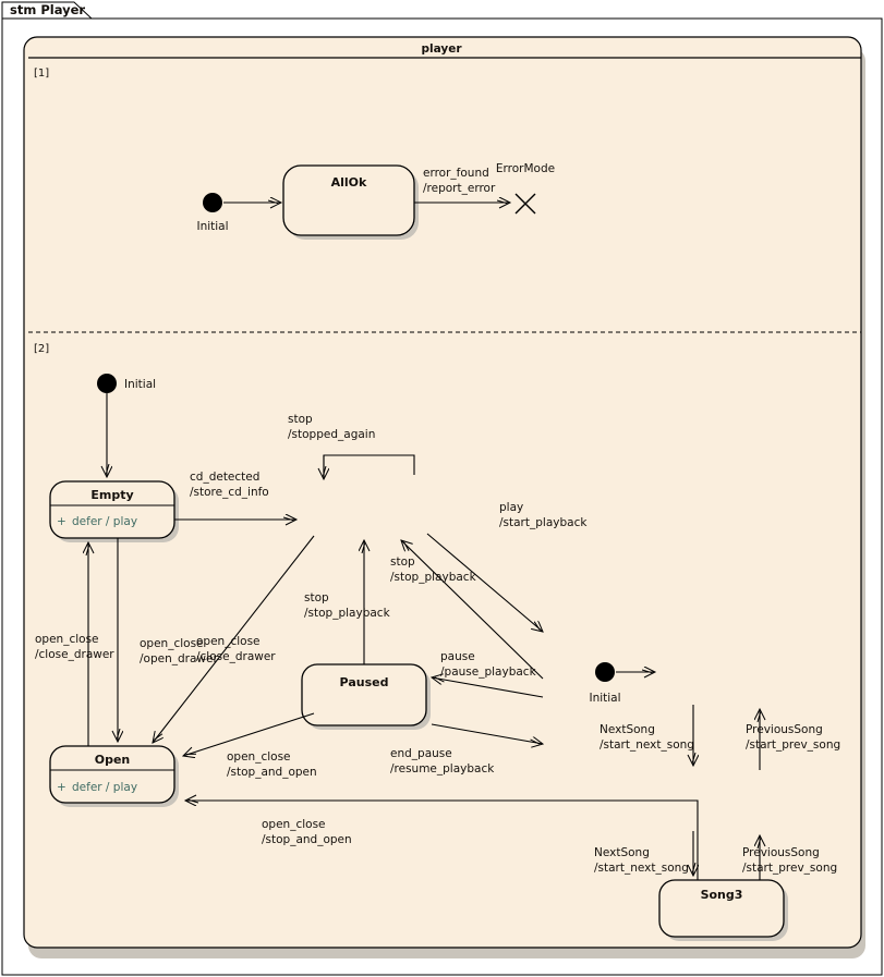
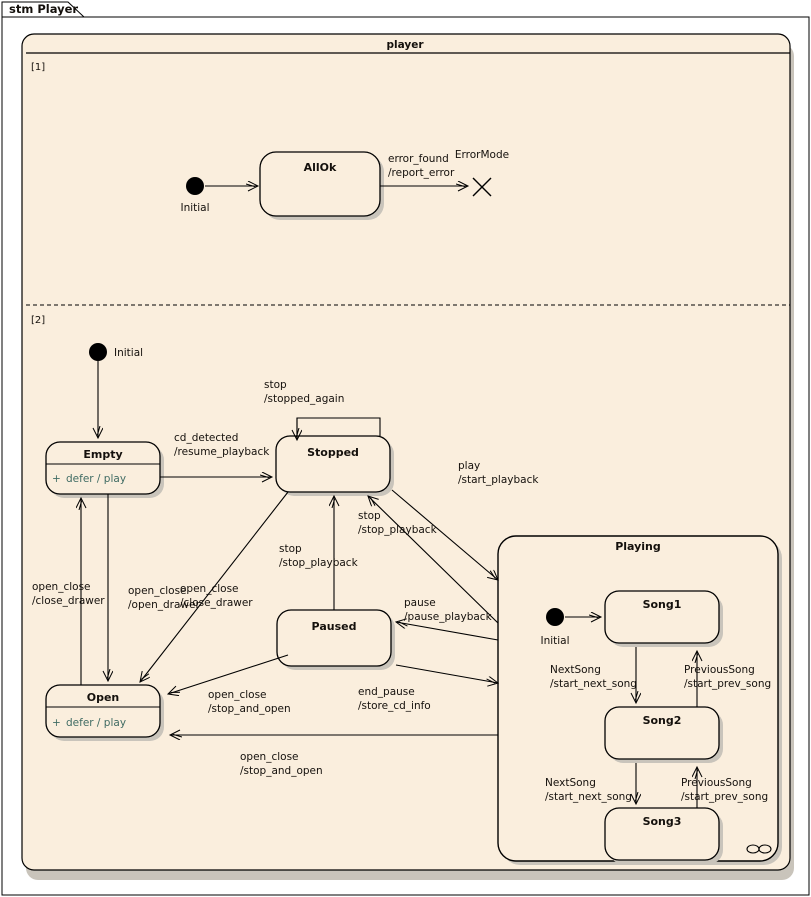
  stm Player
  player
  [1]
  [2]
  Initial
  AllOk
  error_found
  /report_error
  ErrorMode
  Initial
  Empty
  +
  defer / play
+ Stopped
  stop
  /stopped_again
  cd_detected
- /store_cd_info
+ /resume_playback
  Paused
  stop
  /stop_playback
  Open
  +
  defer / play
  open_close
  /close_drawer
  open_close
  /open_drawer
  open_close
  /cloe_drawer
  open_close
  /stop_and_open
  open_close
  /stop_and_open
+ Playing
  play
  /start_playback
  stop
  /stop_playback
  pause
  /pause_playback
  end_pause
- /resume_playback
+ /store_cd_info
  Initial
+ Song1
+ Song2
  Song3
  NextSong
  /start_next_song
  PreviousSong
  /start_prev_song
  NextSong
  /start_next_song
  PreviousSong
  /start_prev_song
